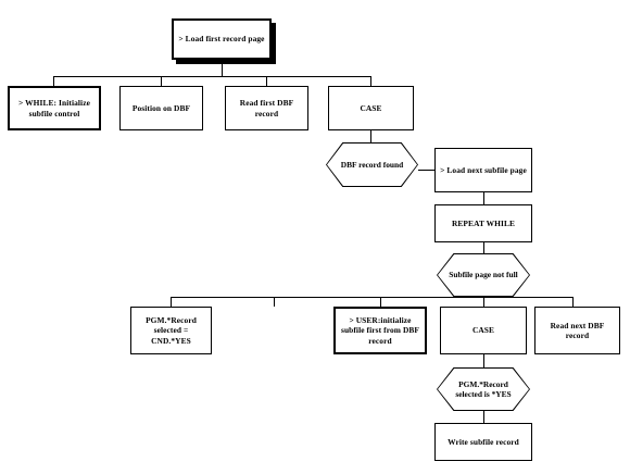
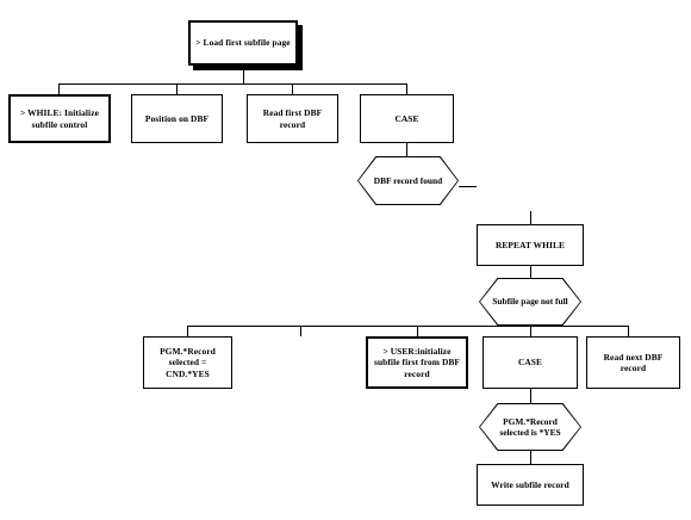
- > Load first record page
+ > Load first subfile page
  > WHILE: Initialize subfile control
  Position on DBF
  Read first DBF record
  CASE
  DBF record found
- > Load next subfile page
  REPEAT WHILE
  Subfile page not full
  PGM.*Record selected = CND.*YES
  > USER:initialize subfile first from DBF record
  CASE
  Read next DBF record
  PGM.*Record selected is *YES
  Write subfile record
